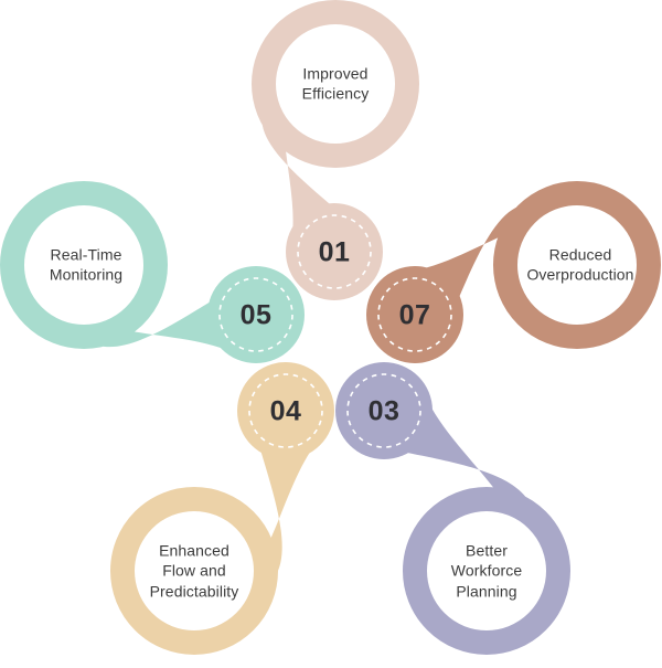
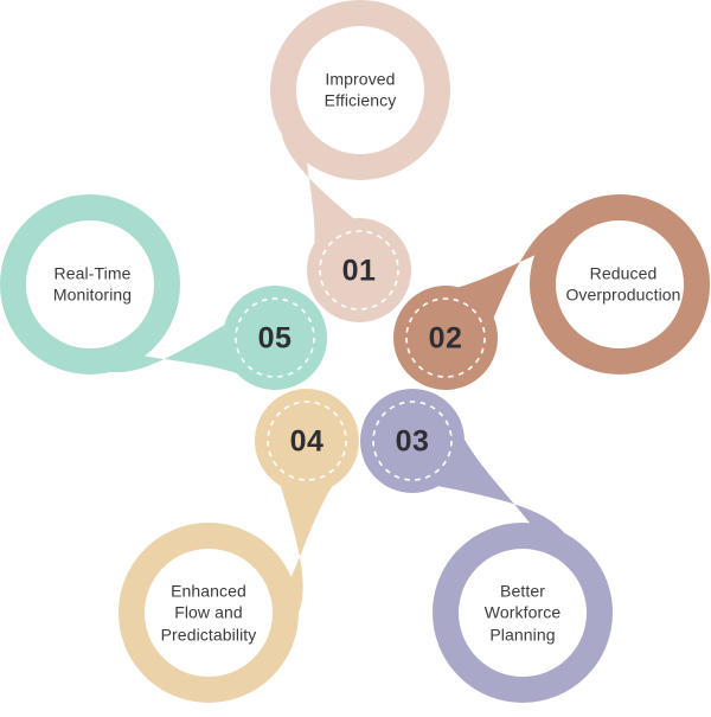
  Improved
  Efficiency
  01
  Reduced
  Overproduction
- 07
+ 02
  Better
  Workforce
  Planning
  03
  Enhanced
  Flow and
  Predictability
  04
  Real-Time
  Monitoring
  05
